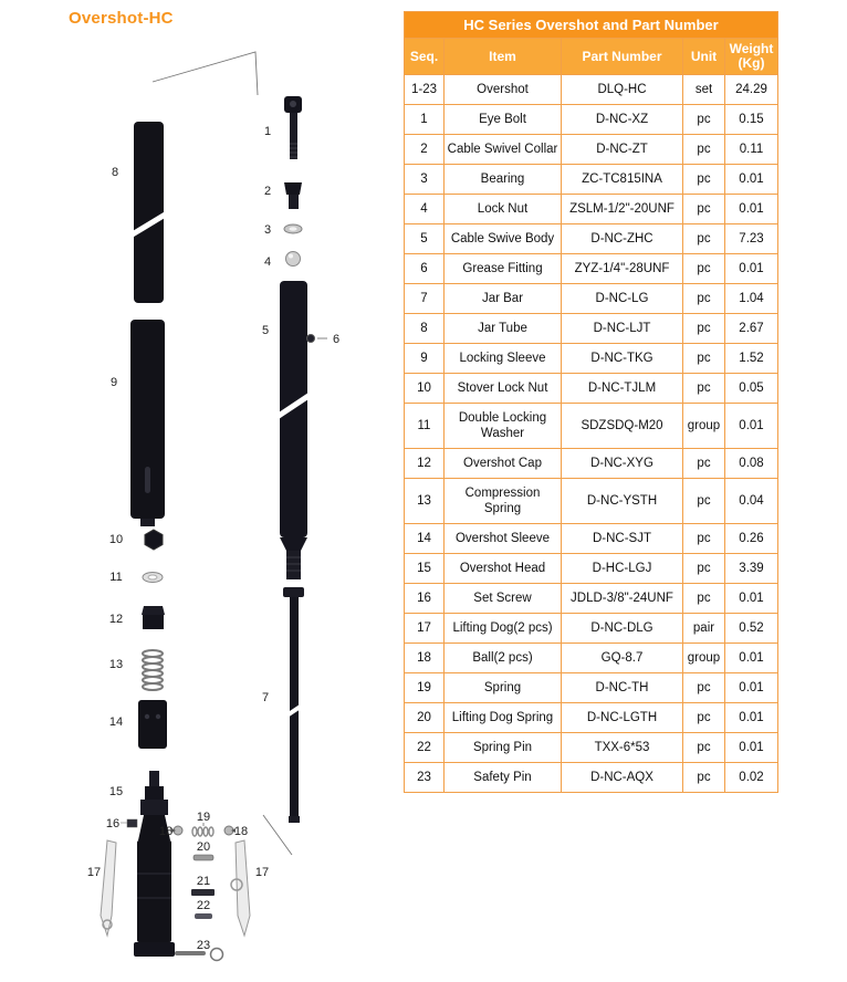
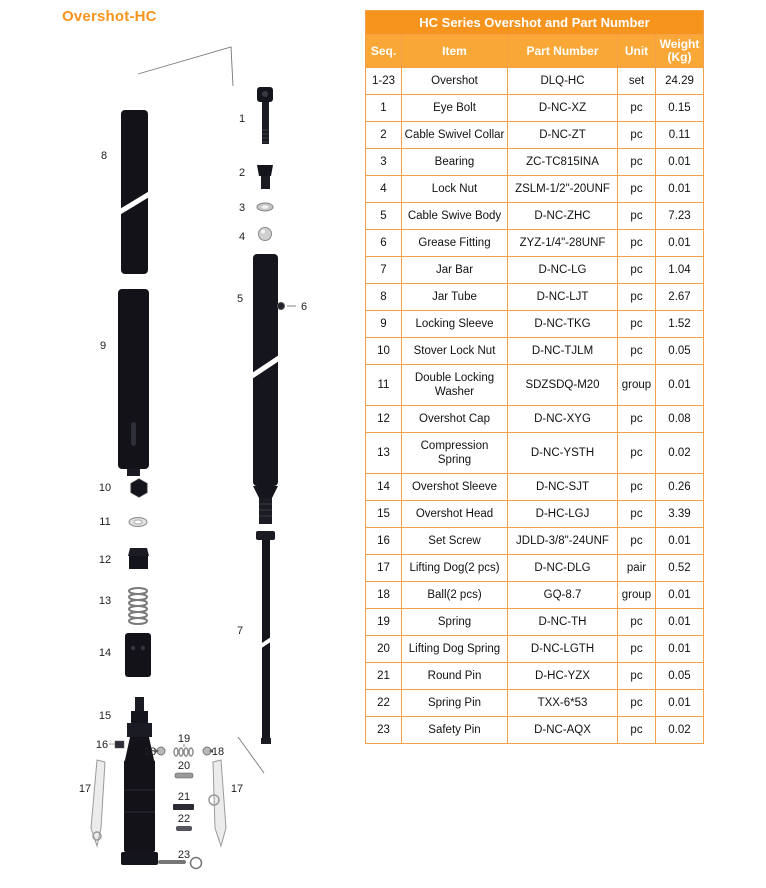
  Overshot-HC
  1
  2
  3
  4
  5
  6
  7
  8
  9
  10
  11
  12
  13
  14
  15
  16
  17
  17
  18
  18
  19
  20
  21
  22
  23
  HC Series Overshot and Part Number
  Seq.	Item	Part Number	Unit	Weight (Kg)
  1-23	Overshot	DLQ-HC	set	24.29
  1	Eye Bolt	D-NC-XZ	pc	0.15
  2	Cable Swivel Collar	D-NC-ZT	pc	0.11
  3	Bearing	ZC-TC815INA	pc	0.01
  4	Lock Nut	ZSLM-1/2"-20UNF	pc	0.01
  5	Cable Swive Body	D-NC-ZHC	pc	7.23
  6	Grease Fitting	ZYZ-1/4"-28UNF	pc	0.01
  7	Jar Bar	D-NC-LG	pc	1.04
  8	Jar Tube	D-NC-LJT	pc	2.67
  9	Locking Sleeve	D-NC-TKG	pc	1.52
  10	Stover Lock Nut	D-NC-TJLM	pc	0.05
  11	Double Locking Washer	SDZSDQ-M20	group	0.01
  12	Overshot Cap	D-NC-XYG	pc	0.08
- 13	Compression Spring	D-NC-YSTH	pc	0.04
+ 13	Compression Spring	D-NC-YSTH	pc	0.02
  14	Overshot Sleeve	D-NC-SJT	pc	0.26
  15	Overshot Head	D-HC-LGJ	pc	3.39
  16	Set Screw	JDLD-3/8"-24UNF	pc	0.01
  17	Lifting Dog(2 pcs)	D-NC-DLG	pair	0.52
  18	Ball(2 pcs)	GQ-8.7	group	0.01
  19	Spring	D-NC-TH	pc	0.01
  20	Lifting Dog Spring	D-NC-LGTH	pc	0.01
+ 21	Round Pin	D-HC-YZX	pc	0.05
  22	Spring Pin	TXX-6*53	pc	0.01
  23	Safety Pin	D-NC-AQX	pc	0.02
